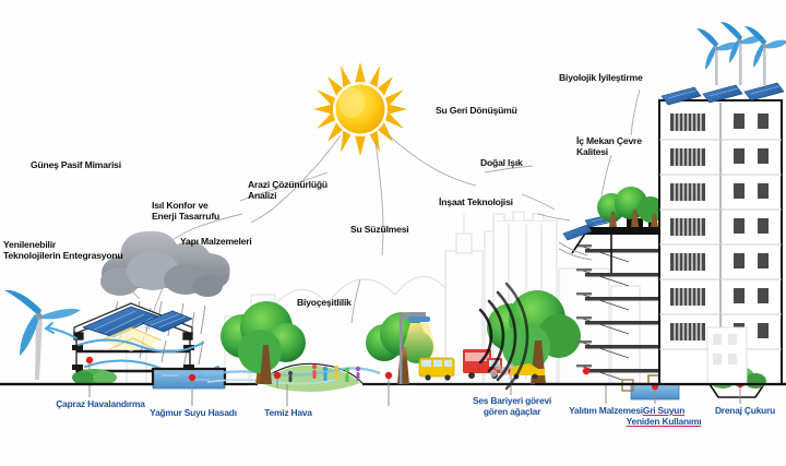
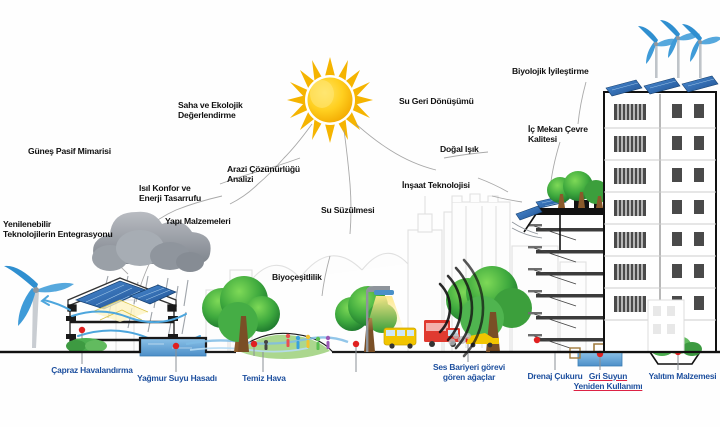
  Güneş Pasif Mimarisi
  Yenilenebilir
  Teknolojilerin Entegrasyonu
  Isıl Konfor ve
  Enerji Tasarrufu
  Yapı Malzemeleri
+ Saha ve Ekolojik
+ Değerlendirme
  Arazi Çözünürlüğü
  Analizi
  Biyoçeşitlilik
  Su Süzülmesi
  Su Geri Dönüşümü
  Doğal Işık
  İnşaat Teknolojisi
  Biyolojik İyileştirme
  İç Mekan Çevre
  Kalitesi
  Çapraz Havalandırma
  Yağmur Suyu Hasadı
  Temiz Hava
  Ses Bariyeri görevi
  gören ağaçlar
- Yalıtım Malzemesi
+ Drenaj Çukuru
  Gri Suyun
  Yeniden Kullanımı
- Drenaj Çukuru
+ Yalıtım Malzemesi
